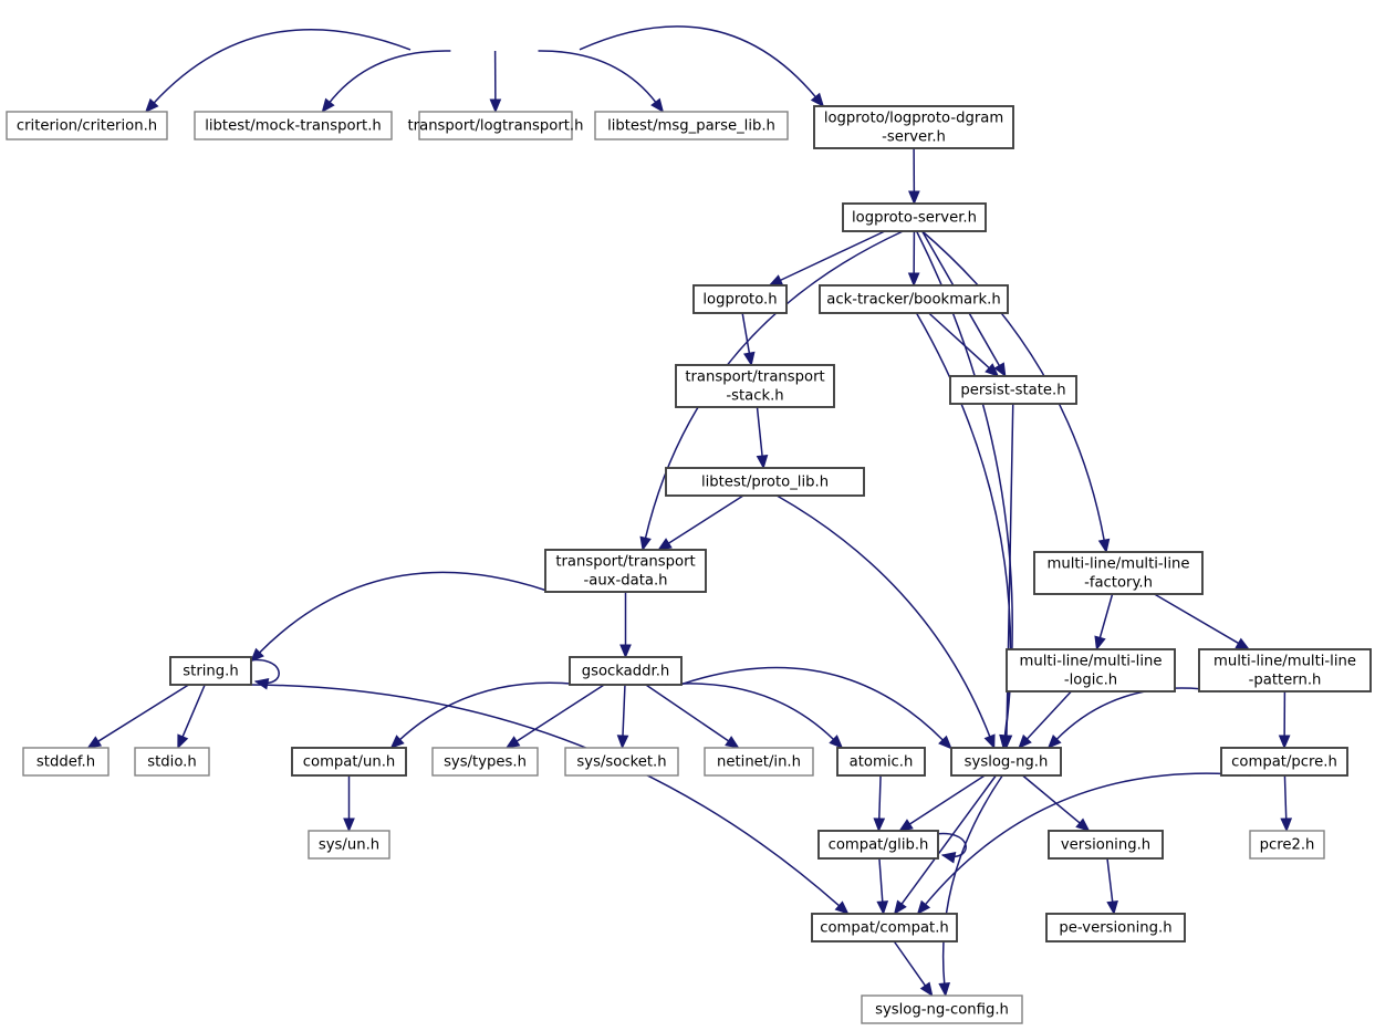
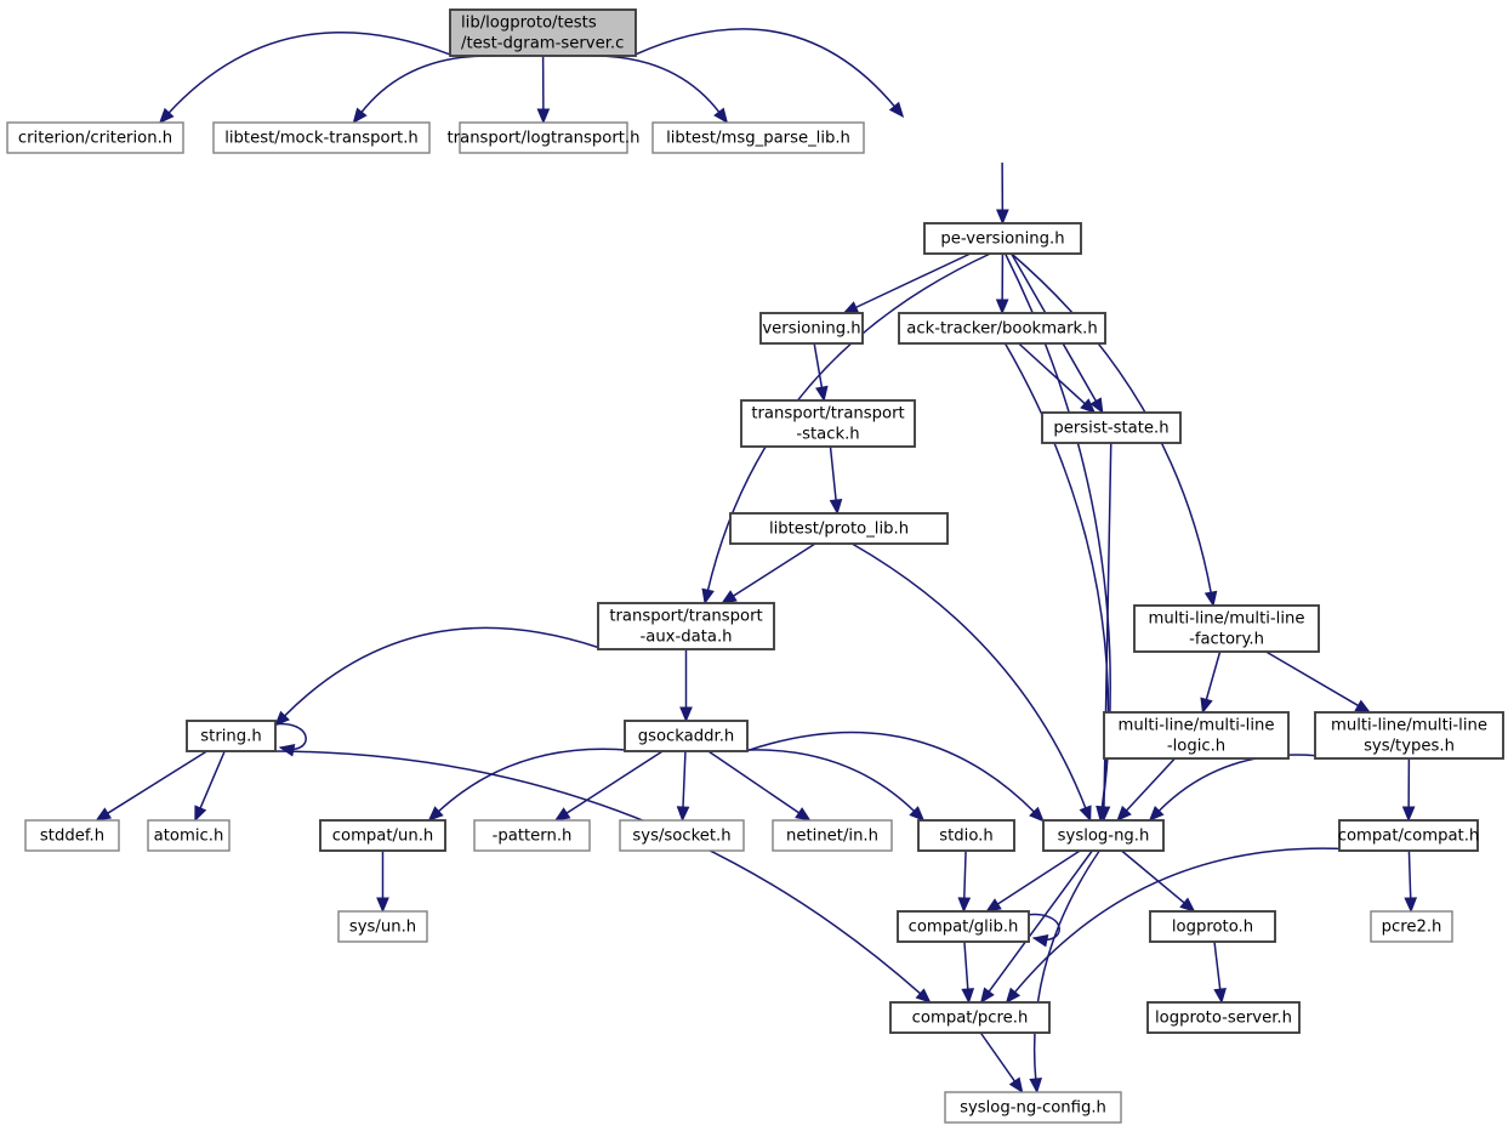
+ lib/logproto/tests
+ /test-dgram-server.c
  criterion/criterion.h
  libtest/mock-transport.h
  transport/logtransport.h
  libtest/msg_parse_lib.h
- logproto/logproto-dgram
- -server.h
- logproto-server.h
+ pe-versioning.h
- logproto.h
+ versioning.h
  ack-tracker/bookmark.h
  persist-state.h
  transport/transport
  -stack.h
  libtest/proto_lib.h
  transport/transport
  -aux-data.h
  multi-line/multi-line
  -factory.h
  multi-line/multi-line
  -logic.h
  multi-line/multi-line
- -pattern.h
+ sys/types.h
  string.h
  gsockaddr.h
  stddef.h
- stdio.h
+ atomic.h
  compat/un.h
- sys/types.h
+ -pattern.h
  sys/socket.h
  netinet/in.h
- atomic.h
+ stdio.h
  syslog-ng.h
- compat/pcre.h
+ compat/compat.h
  sys/un.h
  compat/glib.h
- versioning.h
+ logproto.h
  pcre2.h
- compat/compat.h
+ compat/pcre.h
- pe-versioning.h
+ logproto-server.h
  syslog-ng-config.h
